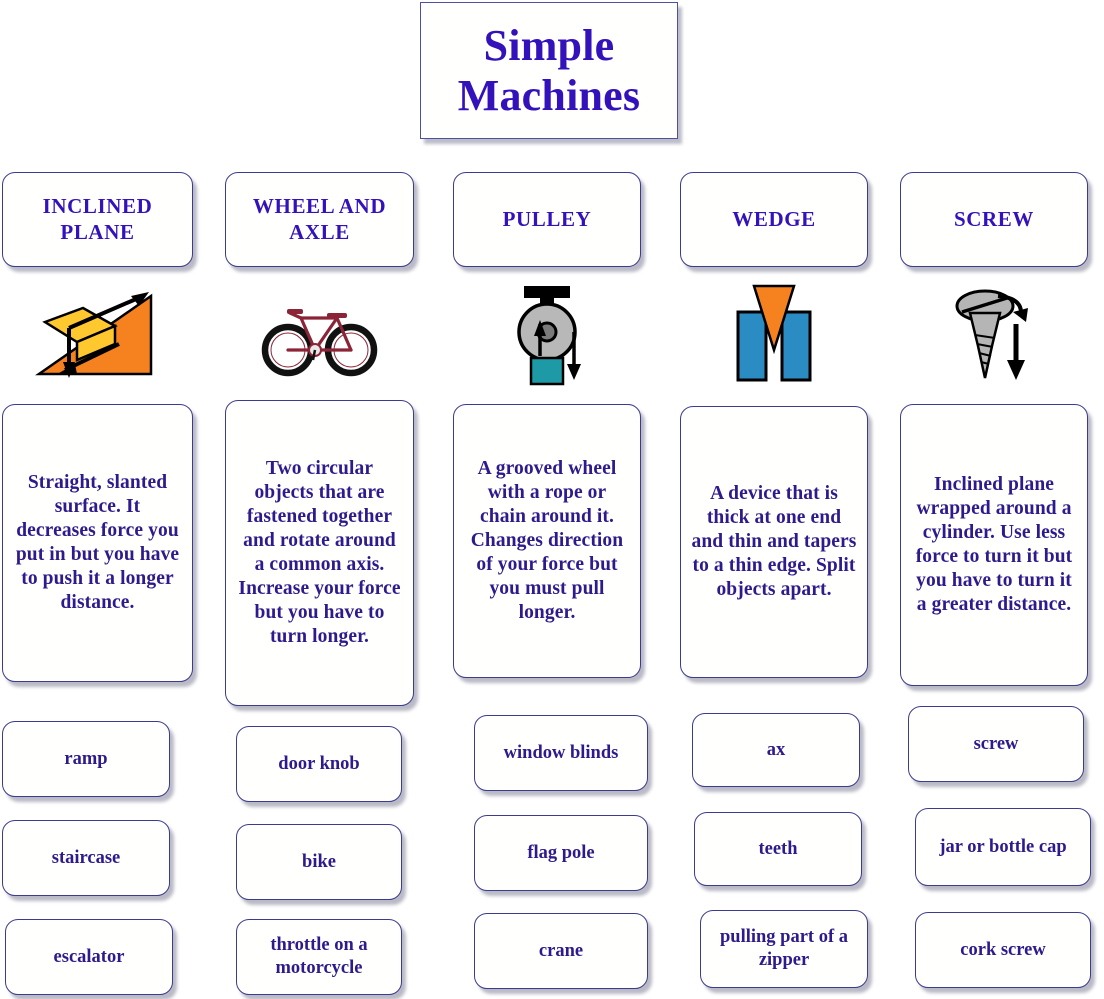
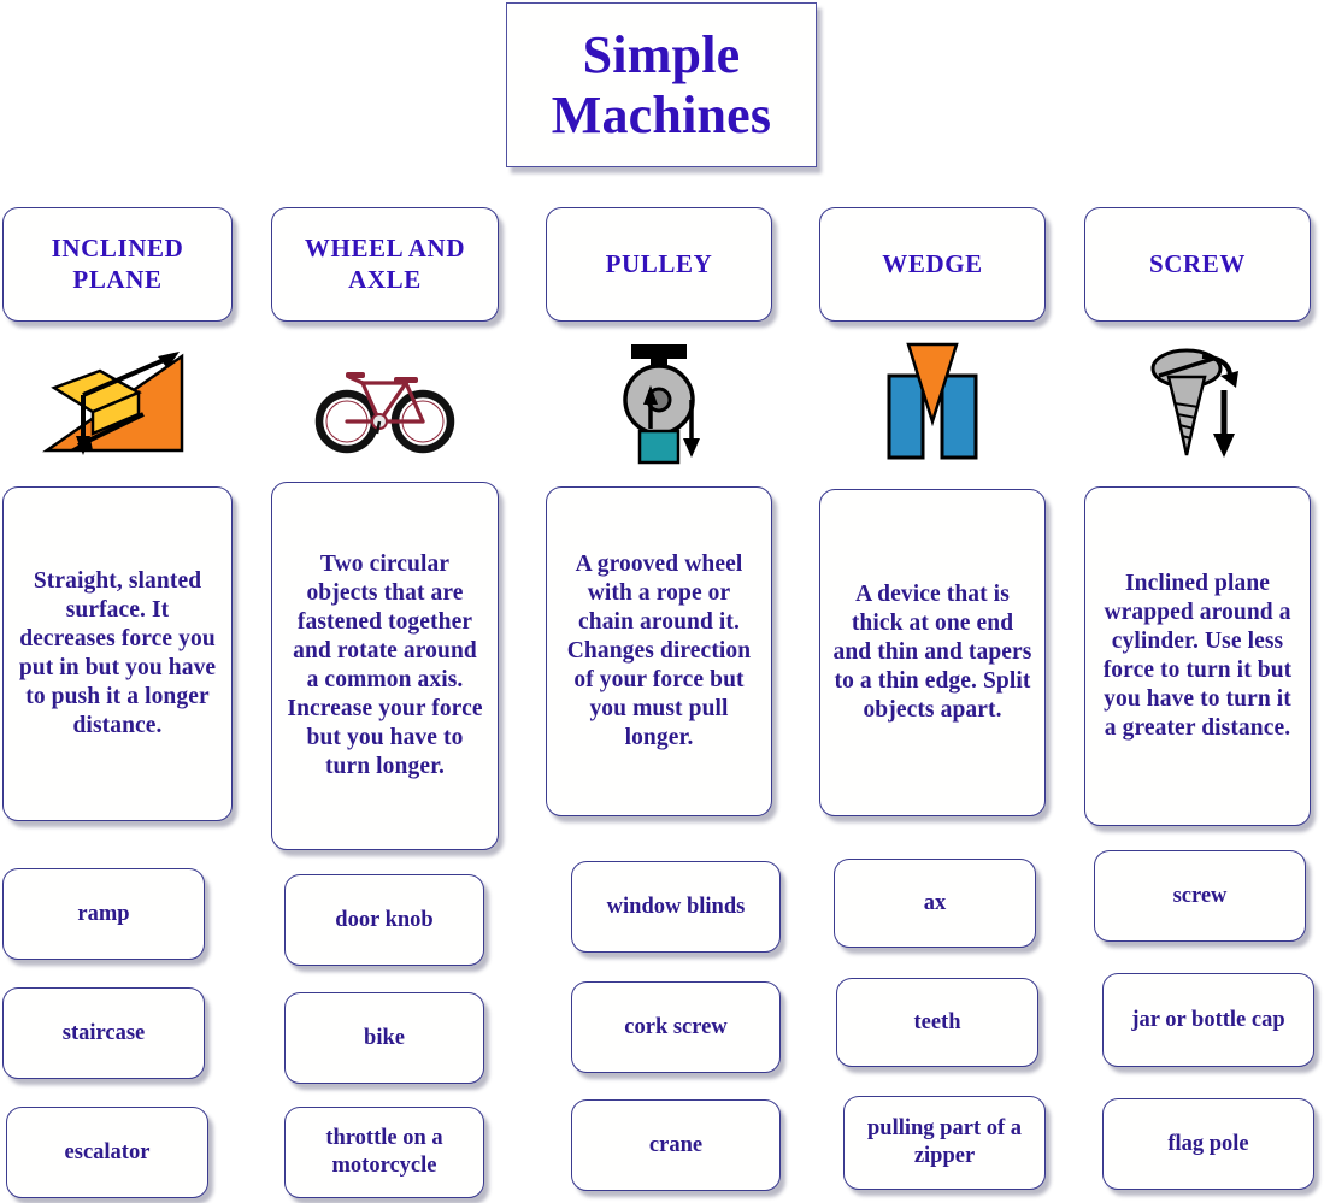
  Simple
  Machines
  INCLINED
  PLANE
  WHEEL AND
  AXLE
  PULLEY
  WEDGE
  SCREW
  Straight, slanted surface. It decreases force you put in but you have to push it a longer distance.
  Two circular objects that are fastened together and rotate around a common axis. Increase your force but you have to turn longer.
  A grooved wheel with a rope or chain around it. Changes direction of your force but you must pull longer.
  A device that is thick at one end and thin and tapers to a thin edge. Split objects apart.
  Inclined plane wrapped around a cylinder. Use less force to turn it but you have to turn it a greater distance.
  ramp
  staircase
  escalator
  door knob
  bike
  throttle on a motorcycle
  window blinds
- flag pole
+ cork screw
  crane
  ax
  teeth
  pulling part of a zipper
  screw
  jar or bottle cap
- cork screw
+ flag pole
